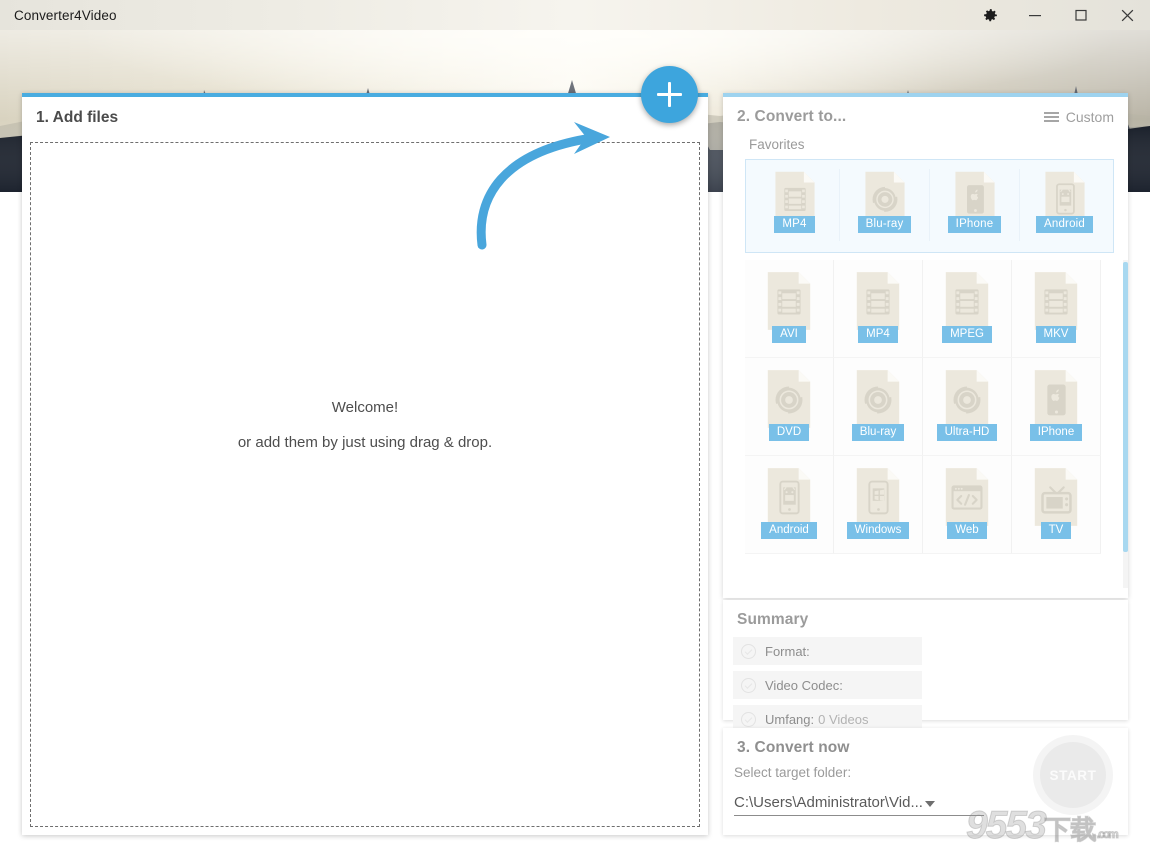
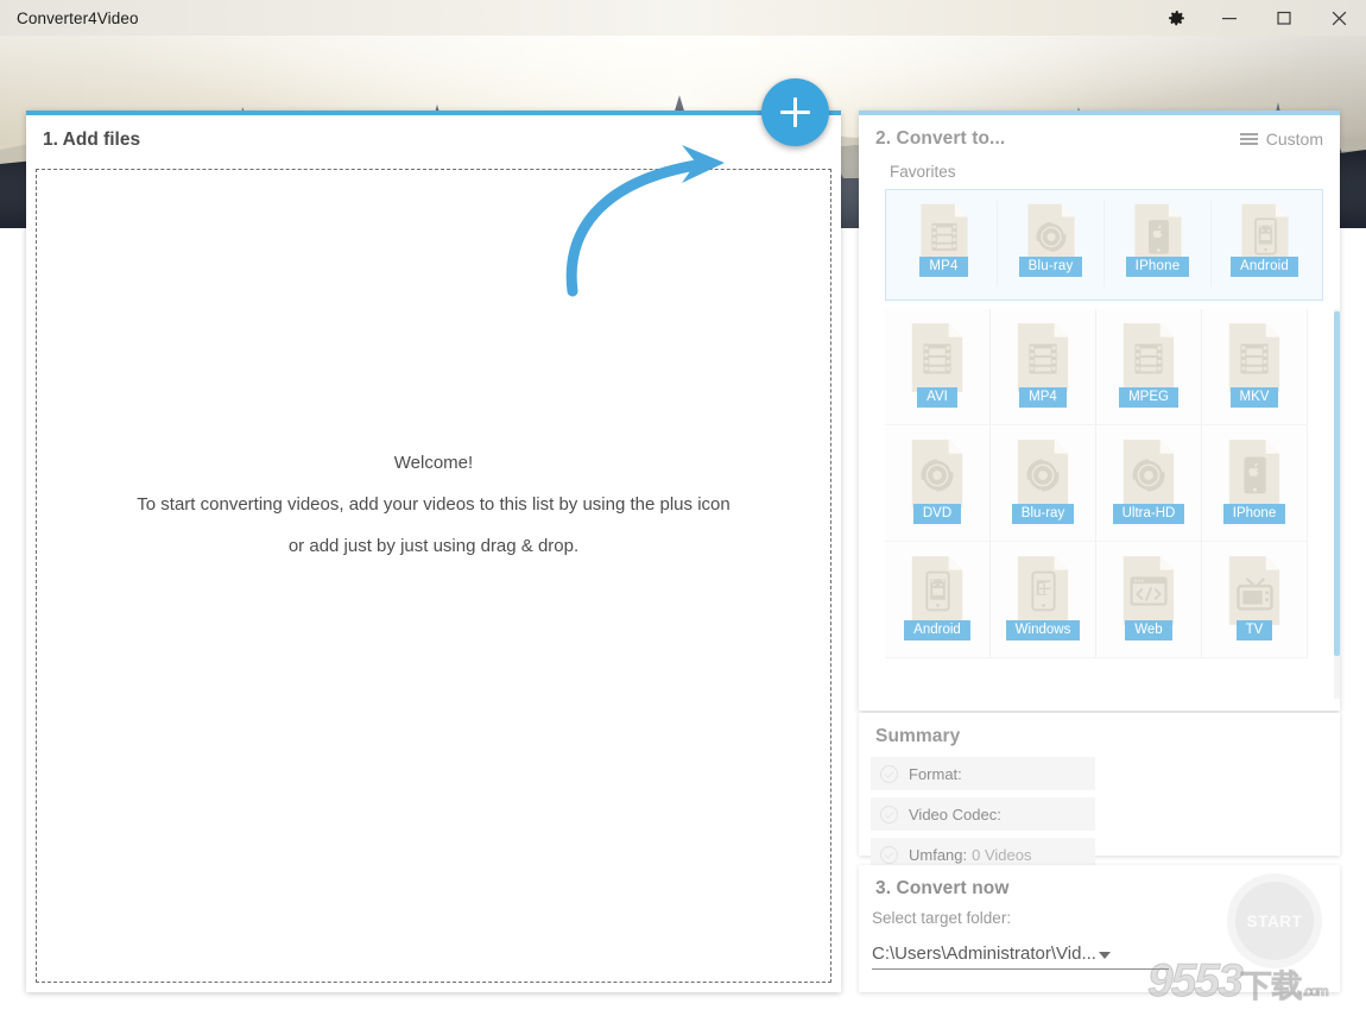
  Converter4Video
  1. Add files
  Welcome!
+ To start converting videos, add your videos to this list by using the plus icon
- or add them by just using drag & drop.
+ or add just by just using drag & drop.
  2. Convert to...
  Custom
  Favorites
  MP4
  Blu-ray
  IPhone
  Android
  AVI
  MP4
  MPEG
  MKV
  DVD
  Blu-ray
  Ultra-HD
  IPhone
  Android
  Windows
  Web
  TV
  Summary
  Format:
  Video Codec:
  Umfang:
  0 Videos
  3. Convert now
  Select target folder:
  C:\Users\Administrator\Vid...
  9553下载.com
